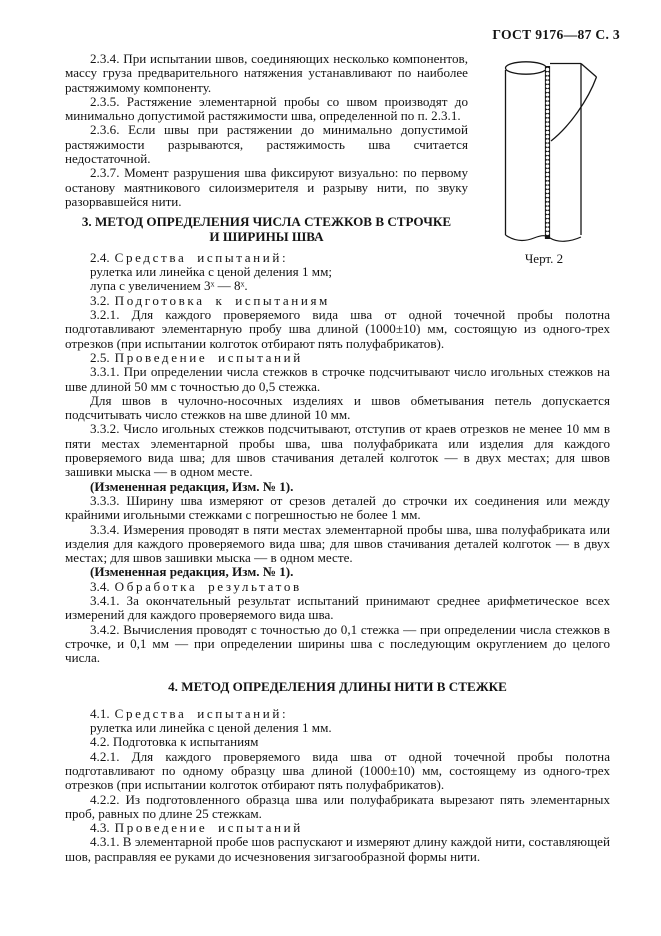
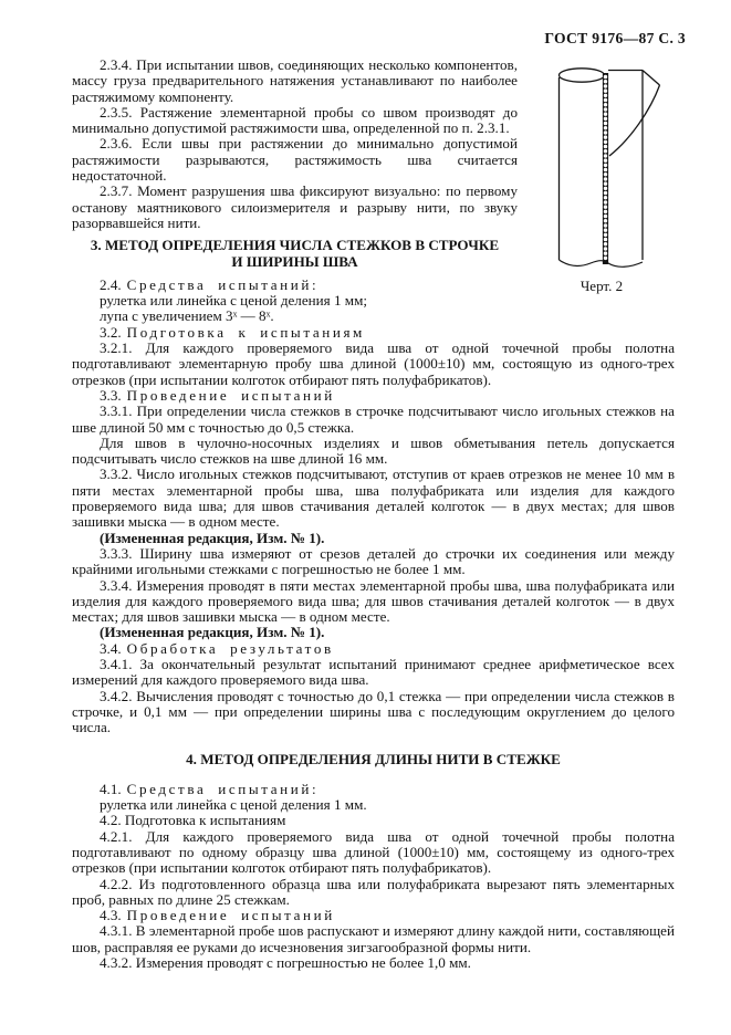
  ГОСТ 9176—87 С. 3
  Черт. 2
  2.3.4. При испытании швов, соединяющих несколько компонентов, массу груза предварительного натяжения устанавливают по наиболее растяжимому компоненту.
  2.3.5. Растяжение элементарной пробы со швом производят до минимально допустимой растяжимости шва, определенной по п. 2.3.1.
  2.3.6. Если швы при растяжении до минимально допустимой растяжимости разрываются, растяжимость шва считается недостаточной.
  2.3.7. Момент разрушения шва фиксируют визуально: по первому останову маятникового силоизмерителя и разрыву нити, по звуку разорвавшейся нити.
  3. МЕТОД ОПРЕДЕЛЕНИЯ ЧИСЛА СТЕЖКОВ В СТРОЧКЕ
  И ШИРИНЫ ШВА
  2.4. Средства испытаний:
  рулетка или линейка с ценой деления 1 мм;
  лупа с увеличением 3ˣ — 8ˣ.
  3.2. Подготовка к испытаниям
  3.2.1. Для каждого проверяемого вида шва от одной точечной пробы полотна подготавливают элементарную пробу шва длиной (1000±10) мм, состоящую из одного-трех отрезков (при испытании колготок отбирают пять полуфабрикатов).
- 2.5. Проведение испытаний
+ 3.3. Проведение испытаний
  3.3.1. При определении числа стежков в строчке подсчитывают число игольных стежков на шве длиной 50 мм с точностью до 0,5 стежка.
- Для швов в чулочно-носочных изделиях и швов обметывания петель допускается подсчитывать число стежков на шве длиной 10 мм.
+ Для швов в чулочно-носочных изделиях и швов обметывания петель допускается подсчитывать число стежков на шве длиной 16 мм.
  3.3.2. Число игольных стежков подсчитывают, отступив от краев отрезков не менее 10 мм в пяти местах элементарной пробы шва, шва полуфабриката или изделия для каждого проверяемого вида шва; для швов стачивания деталей колготок — в двух местах; для швов зашивки мыска — в одном месте.
  (Измененная редакция, Изм. № 1).
  3.3.3. Ширину шва измеряют от срезов деталей до строчки их соединения или между крайними игольными стежками с погрешностью не более 1 мм.
  3.3.4. Измерения проводят в пяти местах элементарной пробы шва, шва полуфабриката или изделия для каждого проверяемого вида шва; для швов стачивания деталей колготок — в двух местах; для швов зашивки мыска — в одном месте.
  (Измененная редакция, Изм. № 1).
  3.4. Обработка результатов
  3.4.1. За окончательный результат испытаний принимают среднее арифметическое всех измерений для каждого проверяемого вида шва.
  3.4.2. Вычисления проводят с точностью до 0,1 стежка — при определении числа стежков в строчке, и 0,1 мм — при определении ширины шва с последующим округлением до целого числа.
  4. МЕТОД ОПРЕДЕЛЕНИЯ ДЛИНЫ НИТИ В СТЕЖКЕ
  4.1. Средства испытаний:
  рулетка или линейка с ценой деления 1 мм.
  4.2. Подготовка к испытаниям
  4.2.1. Для каждого проверяемого вида шва от одной точечной пробы полотна подготавливают по одному образцу шва длиной (1000±10) мм, состоящему из одного-трех отрезков (при испытании колготок отбирают пять полуфабрикатов).
  4.2.2. Из подготовленного образца шва или полуфабриката вырезают пять элементарных проб, равных по длине 25 стежкам.
  4.3. Проведение испытаний
  4.3.1. В элементарной пробе шов распускают и измеряют длину каждой нити, составляющей шов, расправляя ее руками до исчезновения зигзагообразной формы нити.
+ 4.3.2. Измерения проводят с погрешностью не более 1,0 мм.
